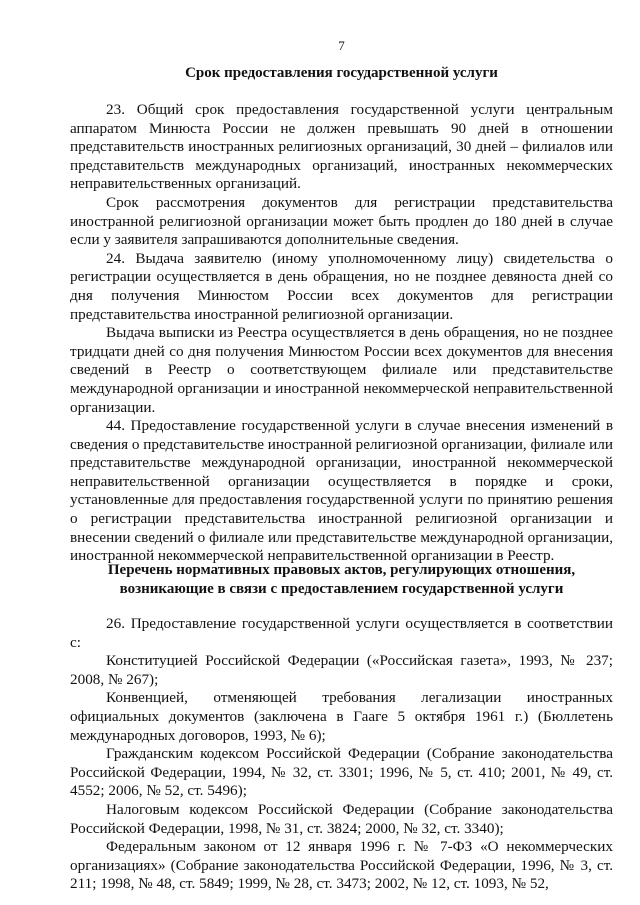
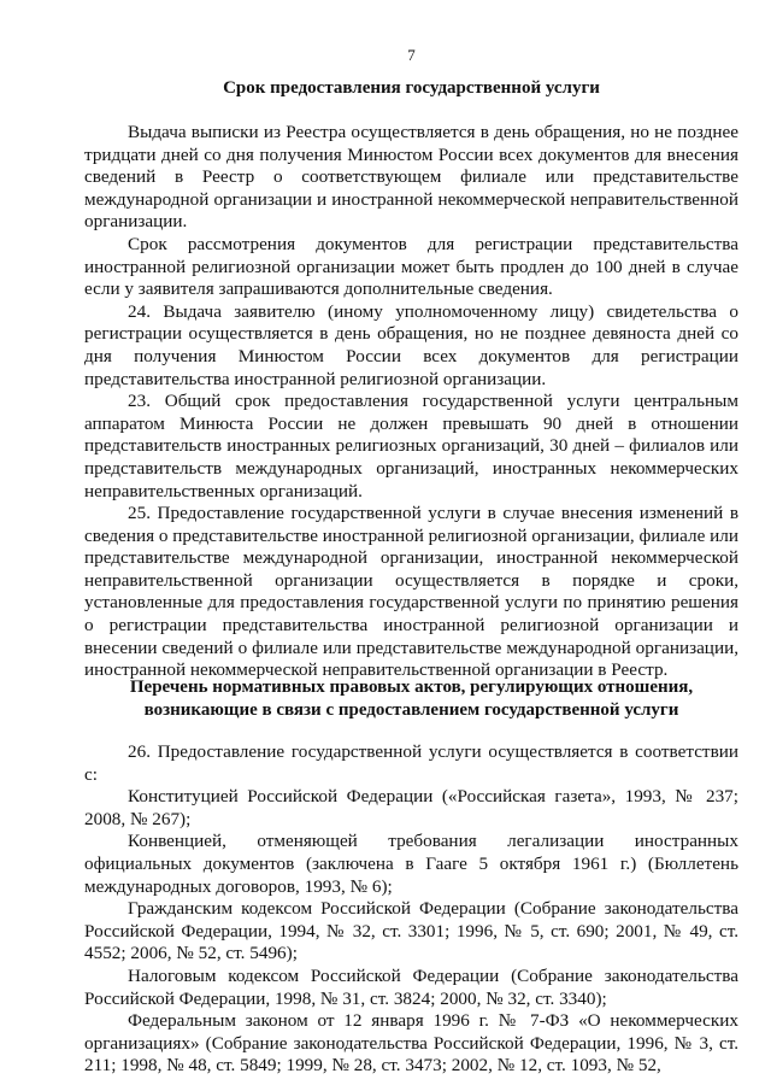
  7
  Срок предоставления государственной услуги
- 23. Общий срок предоставления государственной услуги центральным аппаратом Минюста России не должен превышать 90 дней в отношении представительств иностранных религиозных организаций, 30 дней – филиалов или представительств международных организаций, иностранных некоммерческих неправительственных организаций.
+ Выдача выписки из Реестра осуществляется в день обращения, но не позднее тридцати дней со дня получения Минюстом России всех документов для внесения сведений в Реестр о соответствующем филиале или представительстве международной организации и иностранной некоммерческой неправительственной организации.
- Срок рассмотрения документов для регистрации представительства иностранной религиозной организации может быть продлен до 180 дней в случае если у заявителя запрашиваются дополнительные сведения.
+ Срок рассмотрения документов для регистрации представительства иностранной религиозной организации может быть продлен до 100 дней в случае если у заявителя запрашиваются дополнительные сведения.
  24. Выдача заявителю (иному уполномоченному лицу) свидетельства о регистрации осуществляется в день обращения, но не позднее девяноста дней со дня получения Минюстом России всех документов для регистрации представительства иностранной религиозной организации.
- Выдача выписки из Реестра осуществляется в день обращения, но не позднее тридцати дней со дня получения Минюстом России всех документов для внесения сведений в Реестр о соответствующем филиале или представительстве международной организации и иностранной некоммерческой неправительственной организации.
+ 23. Общий срок предоставления государственной услуги центральным аппаратом Минюста России не должен превышать 90 дней в отношении представительств иностранных религиозных организаций, 30 дней – филиалов или представительств международных организаций, иностранных некоммерческих неправительственных организаций.
- 44. Предоставление государственной услуги в случае внесения изменений в сведения о представительстве иностранной религиозной организации, филиале или представительстве международной организации, иностранной некоммерческой неправительственной организации осуществляется в порядке и сроки, установленные для предоставления государственной услуги по принятию решения о регистрации представительства иностранной религиозной организации и внесении сведений о филиале или представительстве международной организации, иностранной некоммерческой неправительственной организации в Реестр.
+ 25. Предоставление государственной услуги в случае внесения изменений в сведения о представительстве иностранной религиозной организации, филиале или представительстве международной организации, иностранной некоммерческой неправительственной организации осуществляется в порядке и сроки, установленные для предоставления государственной услуги по принятию решения о регистрации представительства иностранной религиозной организации и внесении сведений о филиале или представительстве международной организации, иностранной некоммерческой неправительственной организации в Реестр.
  Перечень нормативных правовых актов, регулирующих отношения,
  возникающие в связи с предоставлением государственной услуги
  26. Предоставление государственной услуги осуществляется в соответствии с:
  Конституцией Российской Федерации («Российская газета», 1993, № 237; 2008, № 267);
  Конвенцией, отменяющей требования легализации иностранных официальных документов (заключена в Гааге 5 октября 1961 г.) (Бюллетень международных договоров, 1993, № 6);
- Гражданским кодексом Российской Федерации (Собрание законодательства Российской Федерации, 1994, № 32, ст. 3301; 1996, № 5, ст. 410; 2001, № 49, ст. 4552; 2006, № 52, ст. 5496);
+ Гражданским кодексом Российской Федерации (Собрание законодательства Российской Федерации, 1994, № 32, ст. 3301; 1996, № 5, ст. 690; 2001, № 49, ст. 4552; 2006, № 52, ст. 5496);
  Налоговым кодексом Российской Федерации (Собрание законодательства Российской Федерации, 1998, № 31, ст. 3824; 2000, № 32, ст. 3340);
  Федеральным законом от 12 января 1996 г. № 7-ФЗ «О некоммерческих организациях» (Собрание законодательства Российской Федерации, 1996, № 3, ст. 211; 1998, № 48, ст. 5849; 1999, № 28, ст. 3473; 2002, № 12, ст. 1093, № 52,
